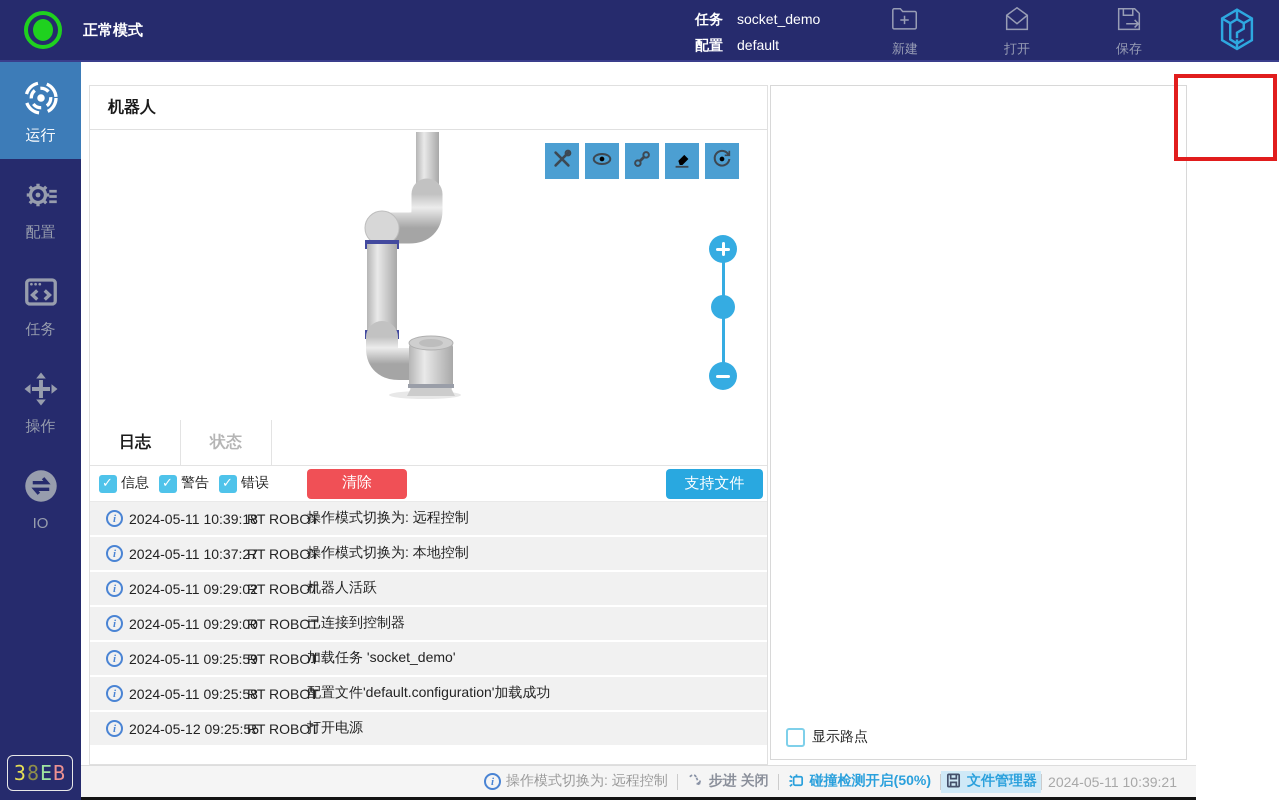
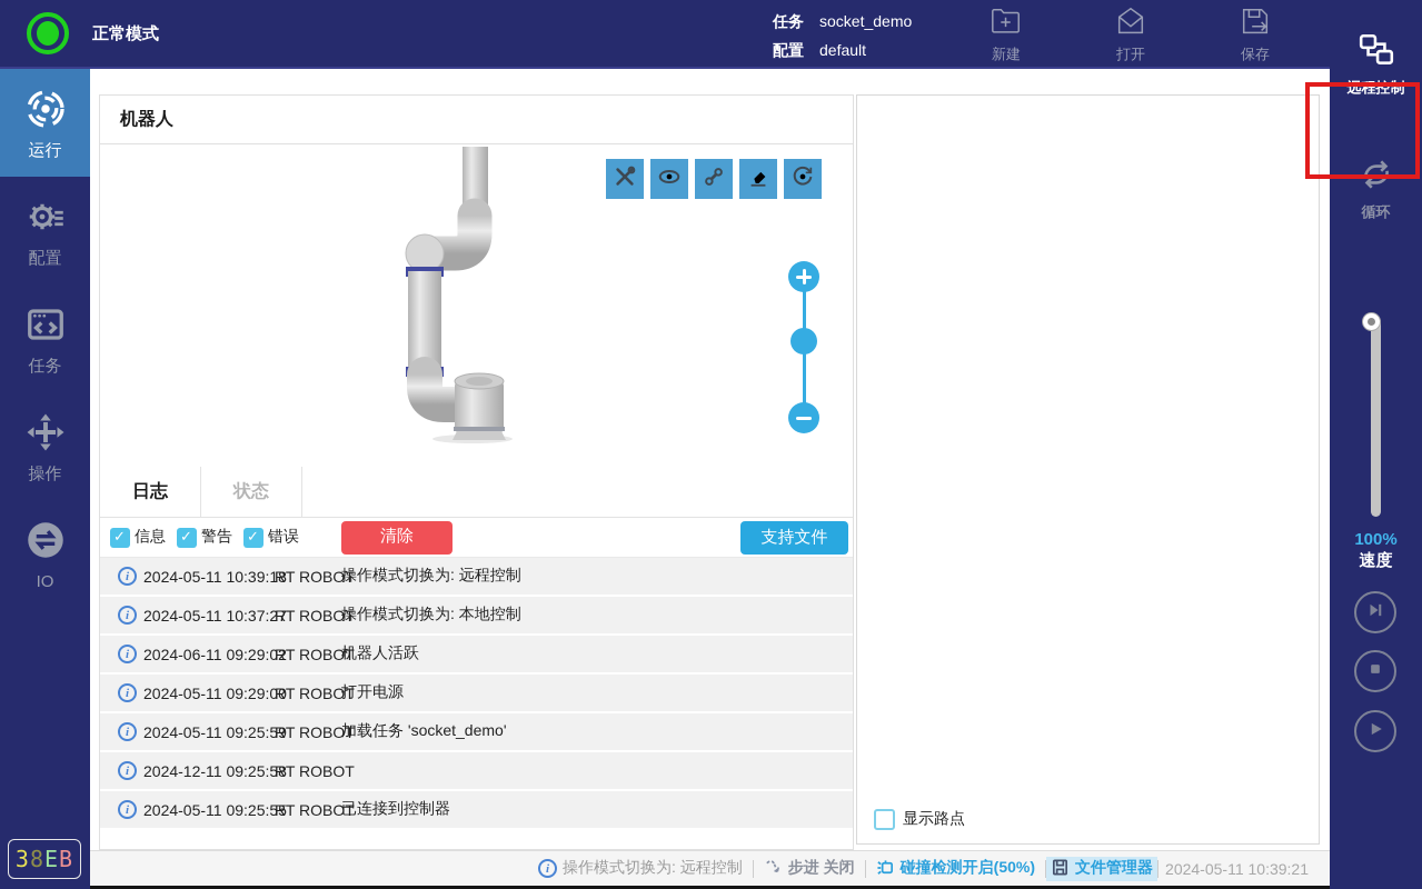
  正常模式
  任务 socket_demo
  配置 default
  新建
  打开
  保存
  运行
  配置
  任务
  操作
  IO
  3
  8
  E
  B
  机器人
  日志
  状态
  信息
  警告
  错误
  清除
  支持文件
  i
  2024-05-11 10:39:18
  RT ROBOT
  操作模式切换为: 远程控制
  i
  2024-05-11 10:37:27
  RT ROBOT
  操作模式切换为: 本地控制
  i
- 2024-05-11 09:29:02
+ 2024-06-11 09:29:02
  RT ROBOT
  机器人活跃
  i
  2024-05-11 09:29:00
  RT ROBOT
- 已连接到控制器
+ 打开电源
  i
  2024-05-11 09:25:59
  RT ROBOT
  加载任务 'socket_demo'
  i
- 2024-05-11 09:25:58
+ 2024-12-11 09:25:58
  RT ROBOT
- 配置文件'default.configuration'加载成功
  i
- 2024-05-12 09:25:55
+ 2024-05-11 09:25:55
  RT ROBOT
- 打开电源
+ 已连接到控制器
  显示路点
+ 远程控制
+ 循环
+ 100%
+ 速度
  i
  操作模式切换为: 远程控制
  步进 关闭
  碰撞检测开启(50%)
  文件管理器
  2024-05-11 10:39:21
